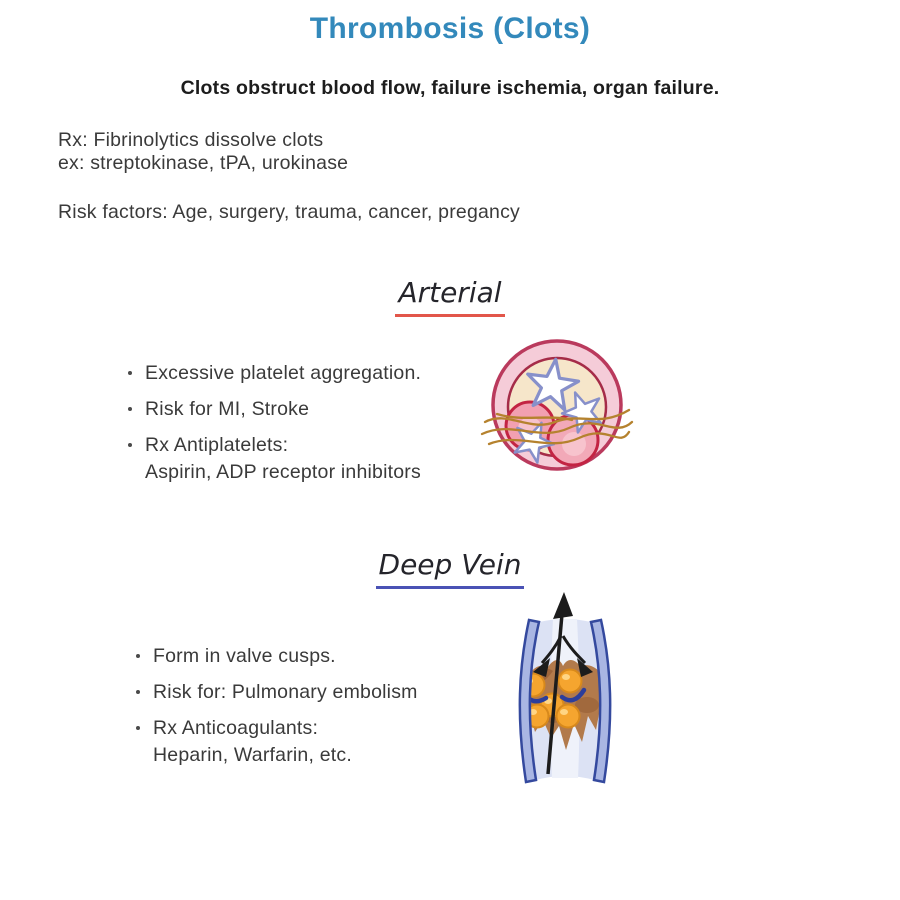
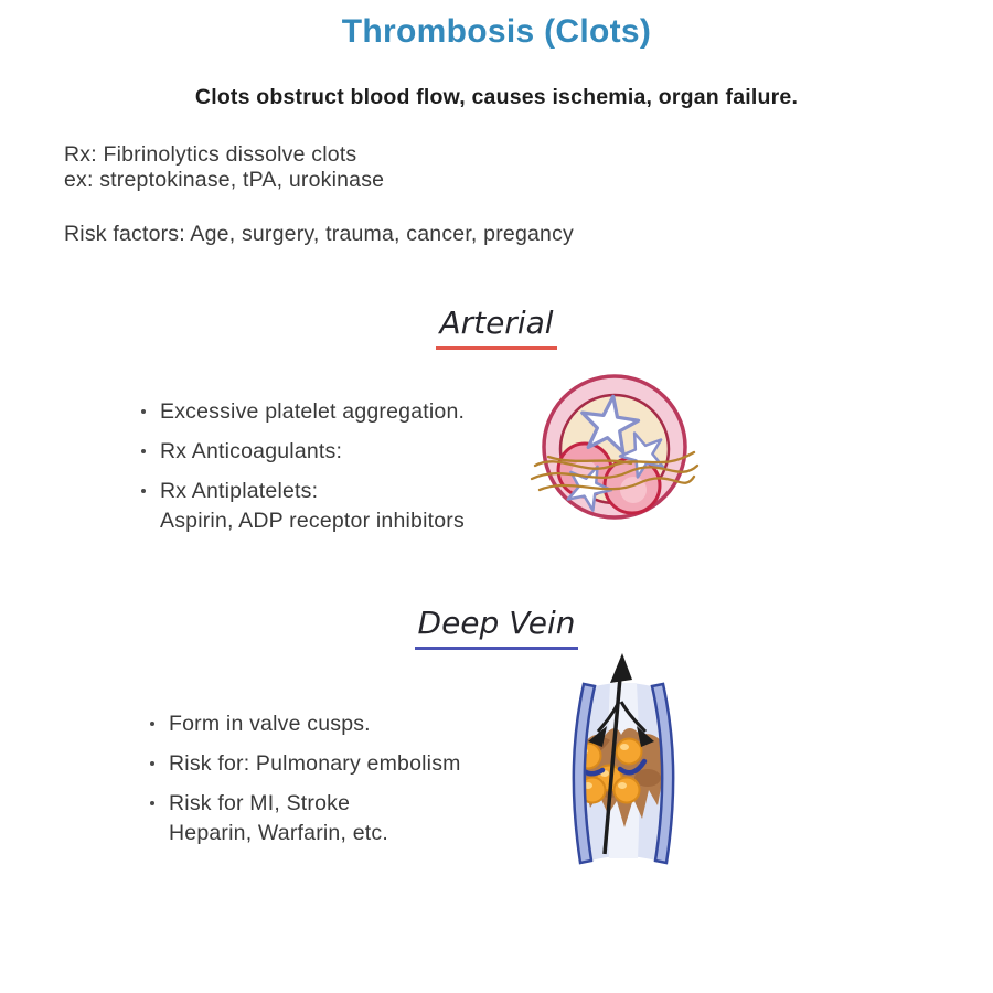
  Thrombosis (Clots)
- Clots obstruct blood flow, failure ischemia, organ failure.
+ Clots obstruct blood flow, causes ischemia, organ failure.
  Rx: Fibrinolytics dissolve clots
  ex: streptokinase, tPA, urokinase
  Risk factors: Age, surgery, trauma, cancer, pregancy
  Arterial
  Excessive platelet aggregation.
- Risk for MI, Stroke
+ Rx Anticoagulants:
  Rx Antiplatelets:
  Aspirin, ADP receptor inhibitors
  Deep Vein
  Form in valve cusps.
  Risk for: Pulmonary embolism
- Rx Anticoagulants:
+ Risk for MI, Stroke
  Heparin, Warfarin, etc.
